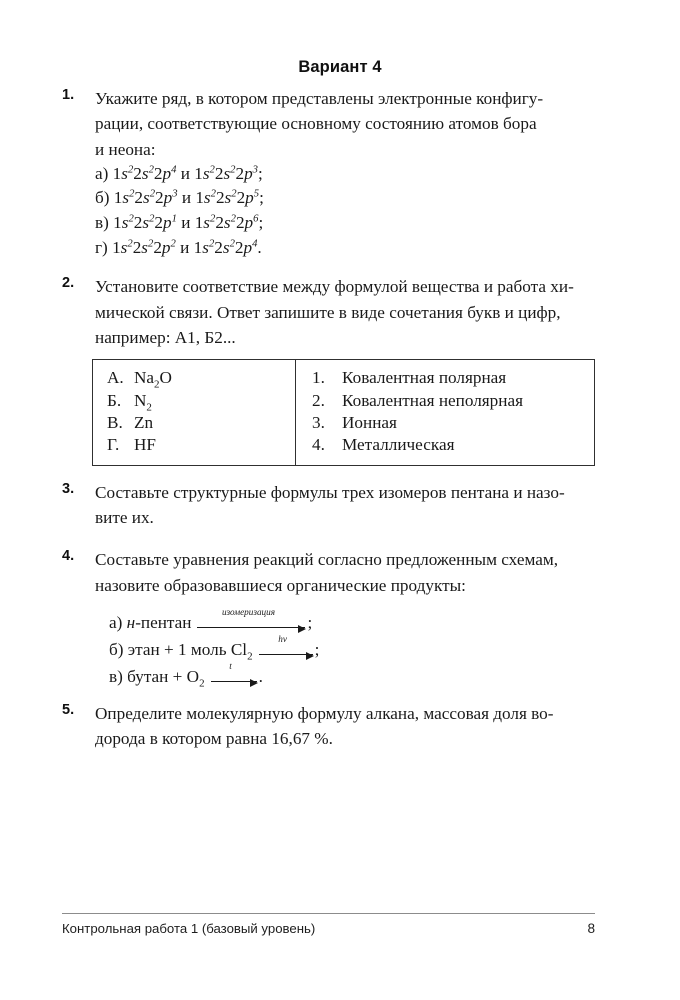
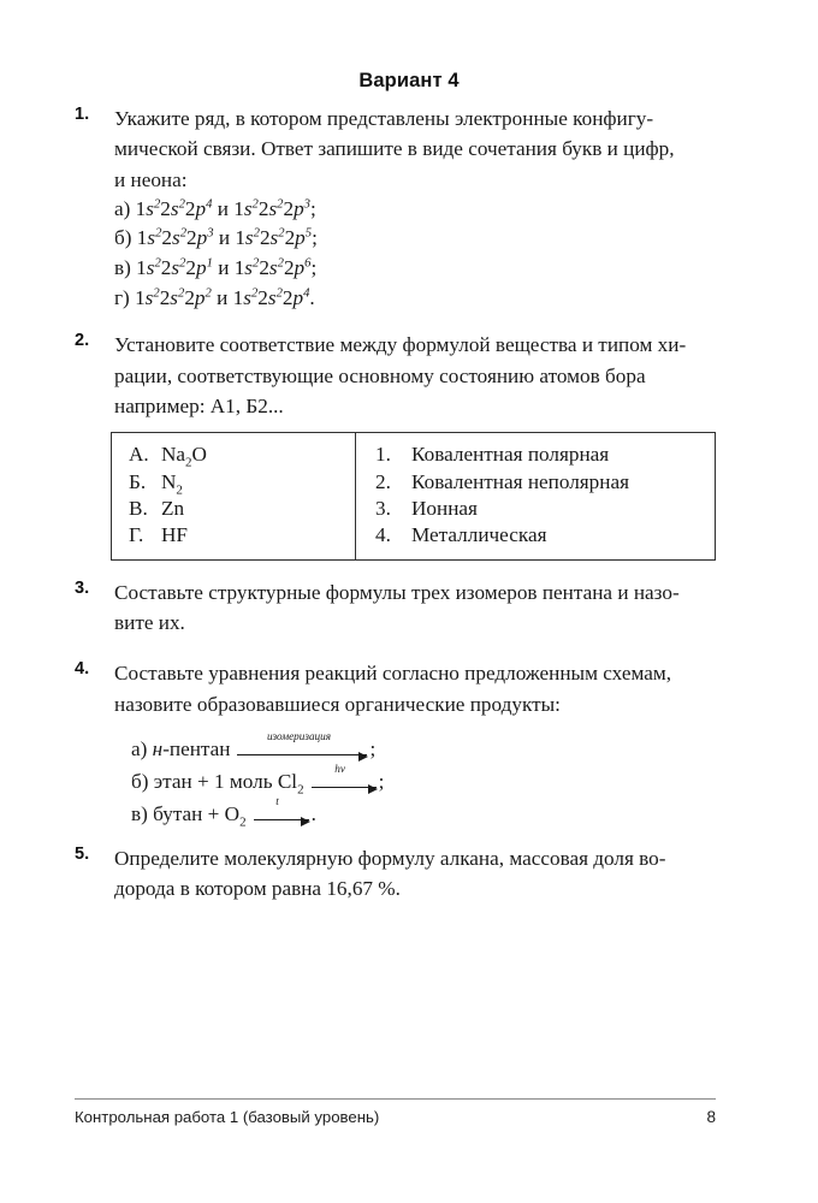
  Вариант 4
  1.
  Укажите ряд, в котором представлены электронные конфигу-
- рации, соответствующие основному состоянию атомов бора
+ мической связи. Ответ запишите в виде сочетания букв и цифр,
  и неона:
  а) 1s22s22p4 и 1s22s22p3;
  б) 1s22s22p3 и 1s22s22p5;
  в) 1s22s22p1 и 1s22s22p6;
  г) 1s22s22p2 и 1s22s22p4.
  2.
- Установите соответствие между формулой вещества и работа хи-
+ Установите соответствие между формулой вещества и типом хи-
- мической связи. Ответ запишите в виде сочетания букв и цифр,
+ рации, соответствующие основному состоянию атомов бора
  например: А1, Б2...
  А. Na2O Б. N2 В. Zn Г. HF	1. Ковалентная полярная 2. Ковалентная неполярная 3. Ионная 4. Металлическая
  3.
  Составьте структурные формулы трех изомеров пентана и назо-
  вите их.
  4.
  Составьте уравнения реакций согласно предложенным схемам,
  назовите образовавшиеся органические продукты:
  а) н-пентан
  изомеризация
  ;
  б) этан + 1 моль Cl2
  hν
  ;
  в) бутан + O2
  t
  .
  5.
  Определите молекулярную формулу алкана, массовая доля во-
  дорода в котором равна 16,67 %.
  Контрольная работа 1 (базовый уровень)
  8
